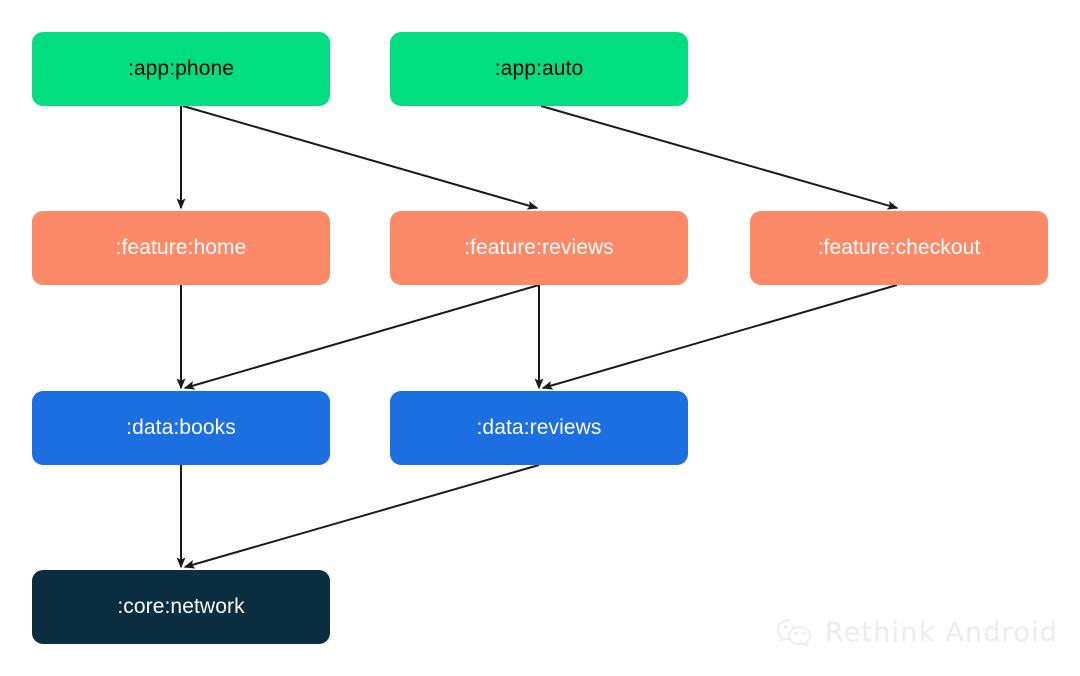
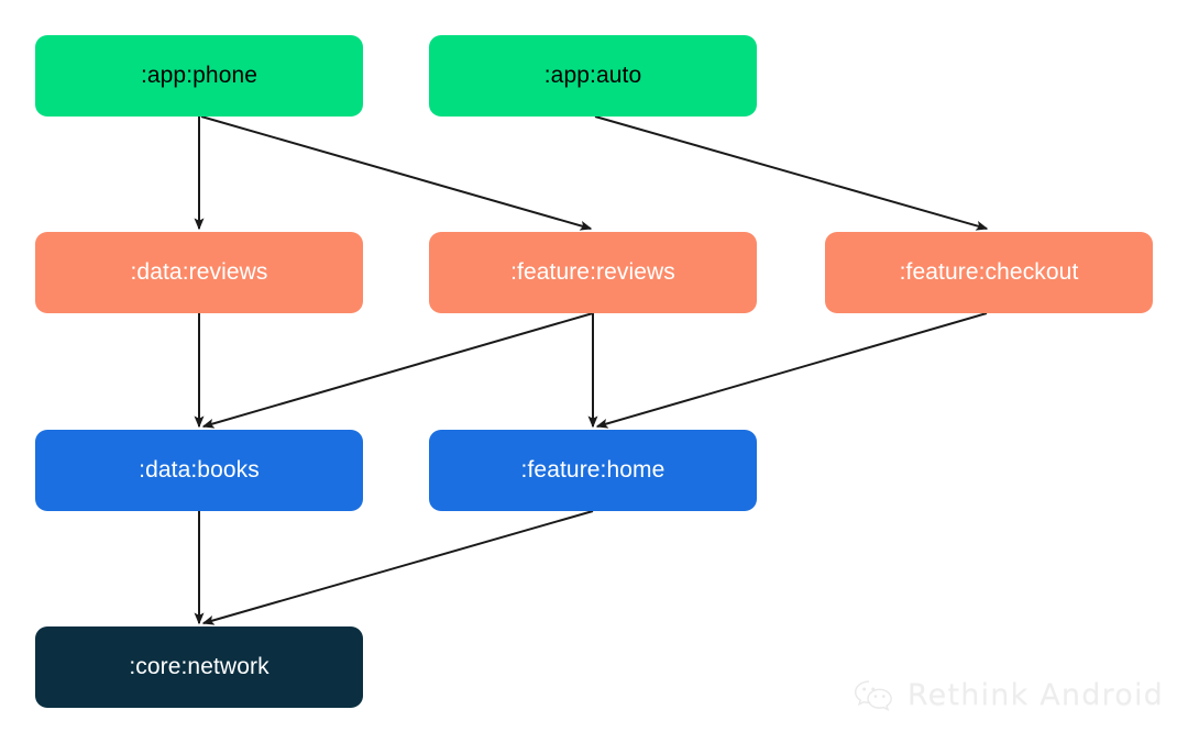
  :app:phone
  :app:auto
- :feature:home
+ :data:reviews
  :feature:reviews
  :feature:checkout
  :data:books
- :data:reviews
+ :feature:home
  :core:network
